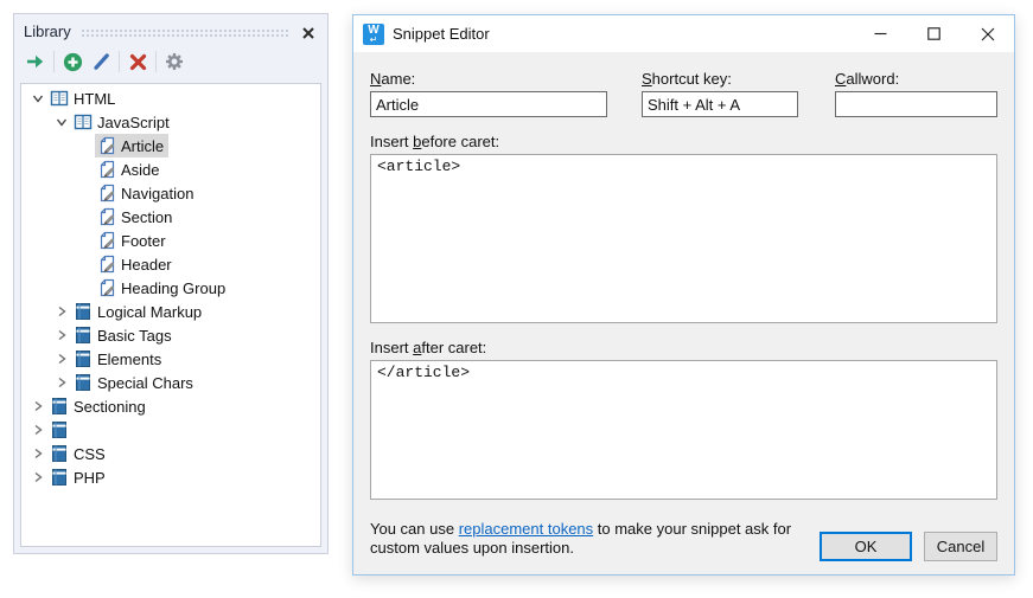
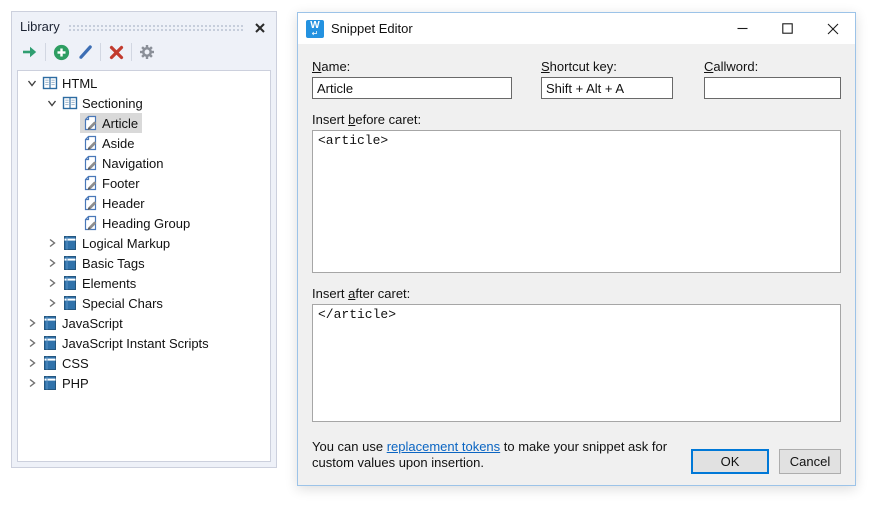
  Library
  HTML
- JavaScript
+ Sectioning
  Article
  Aside
  Navigation
- Section
  Footer
  Header
  Heading Group
  Logical Markup
  Basic Tags
  Elements
  Special Chars
- Sectioning
+ JavaScript
+ JavaScript Instant Scripts
  CSS
  PHP
  W
  ↵
  Snippet Editor
  Name:
  Article
  Shortcut key:
  Shift + Alt + A
  Callword:
  Insert before caret:
  <article>
  Insert after caret:
  </article>
  You can use replacement tokens to make your snippet ask for custom values upon insertion.
  OK
  Cancel
